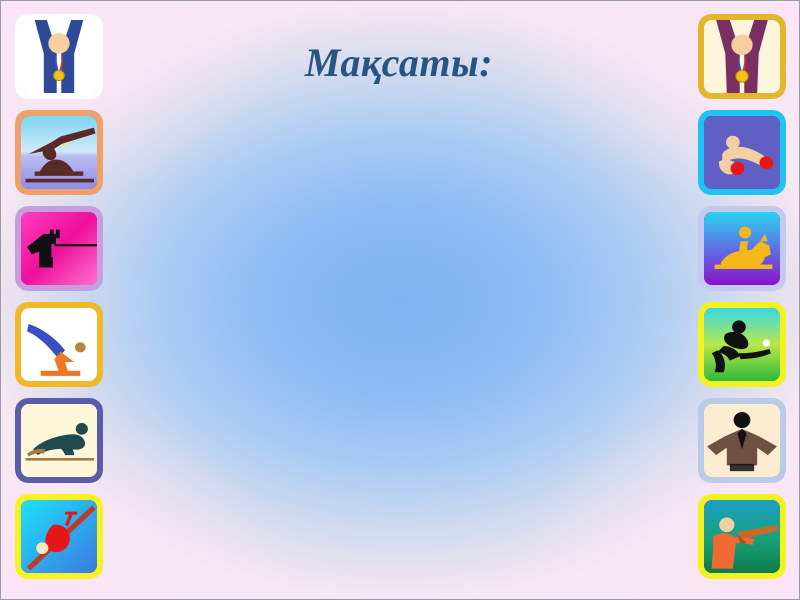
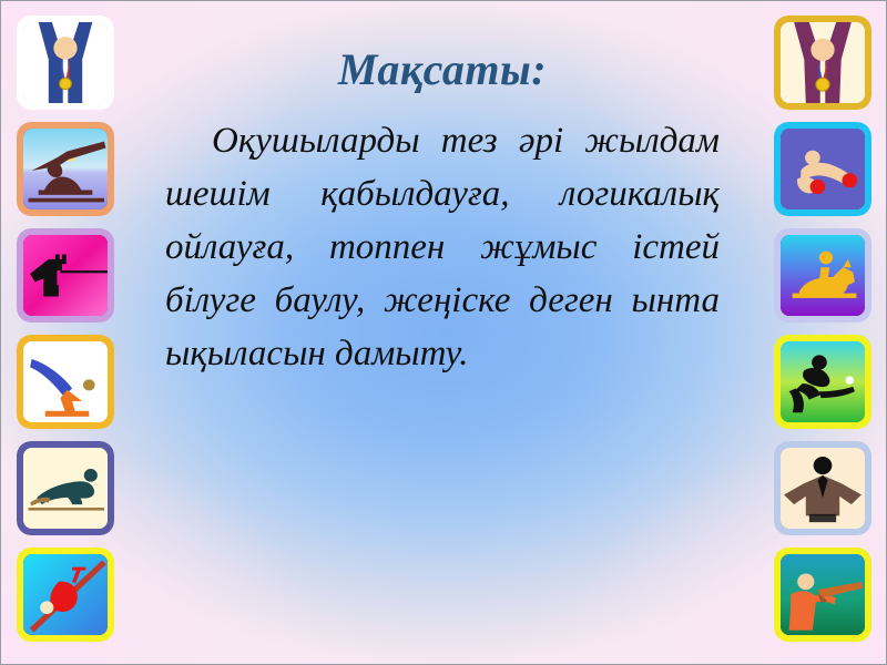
  Мақсаты:
+ Оқушыларды тез әрі жылдам шешім қабылдауға, логикалық ойлауға, топпен жұмыс істей білуге баулу, жеңіске деген ынта ықыласын дамыту.
